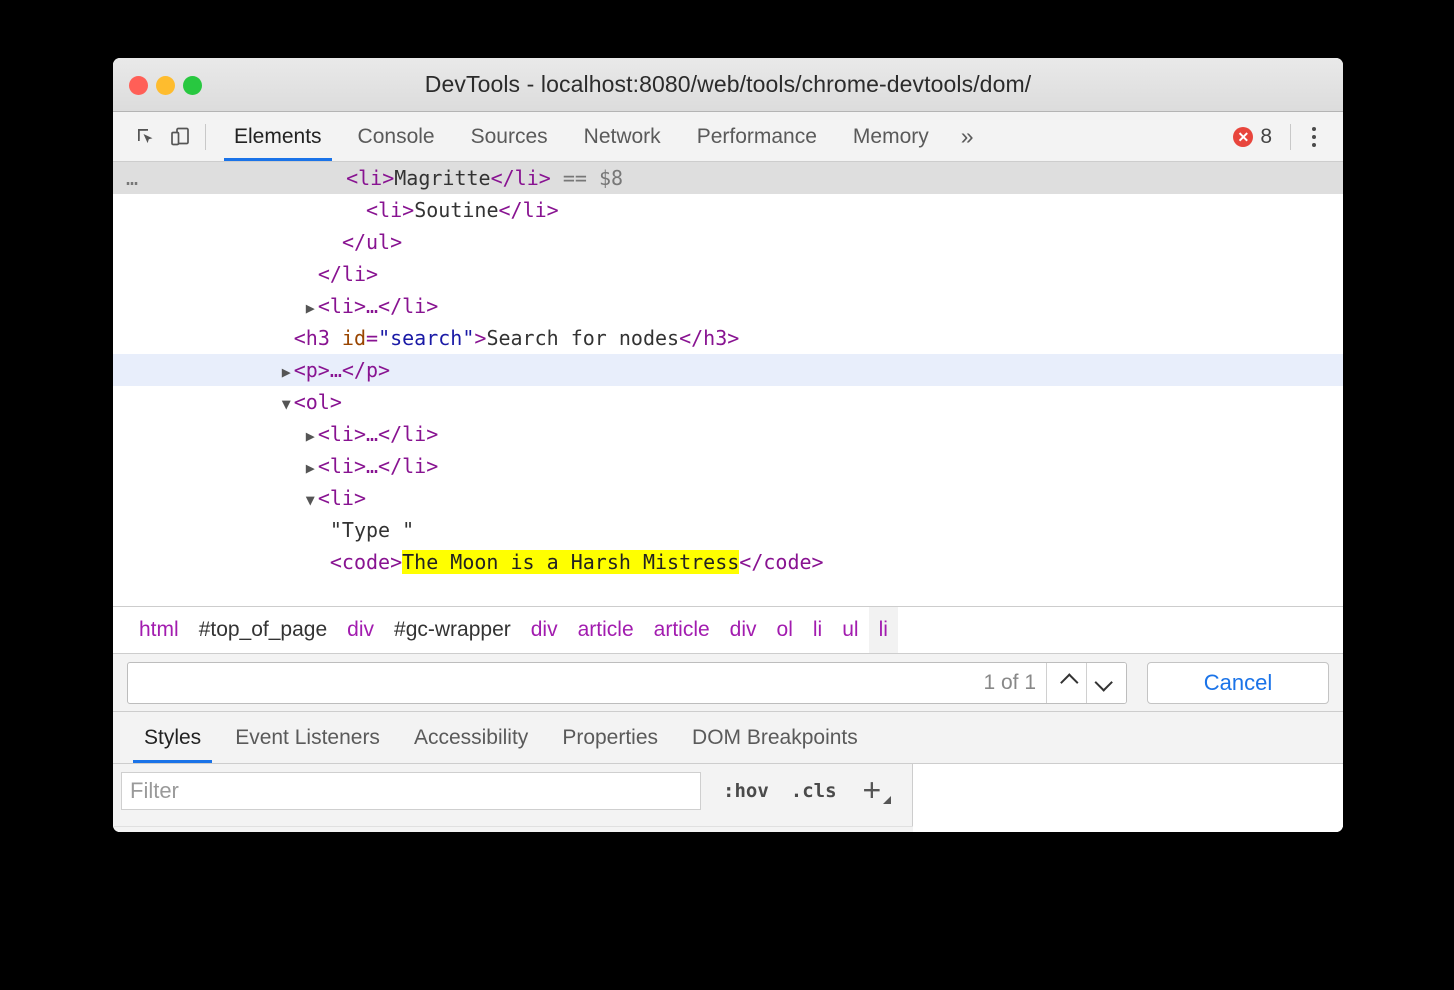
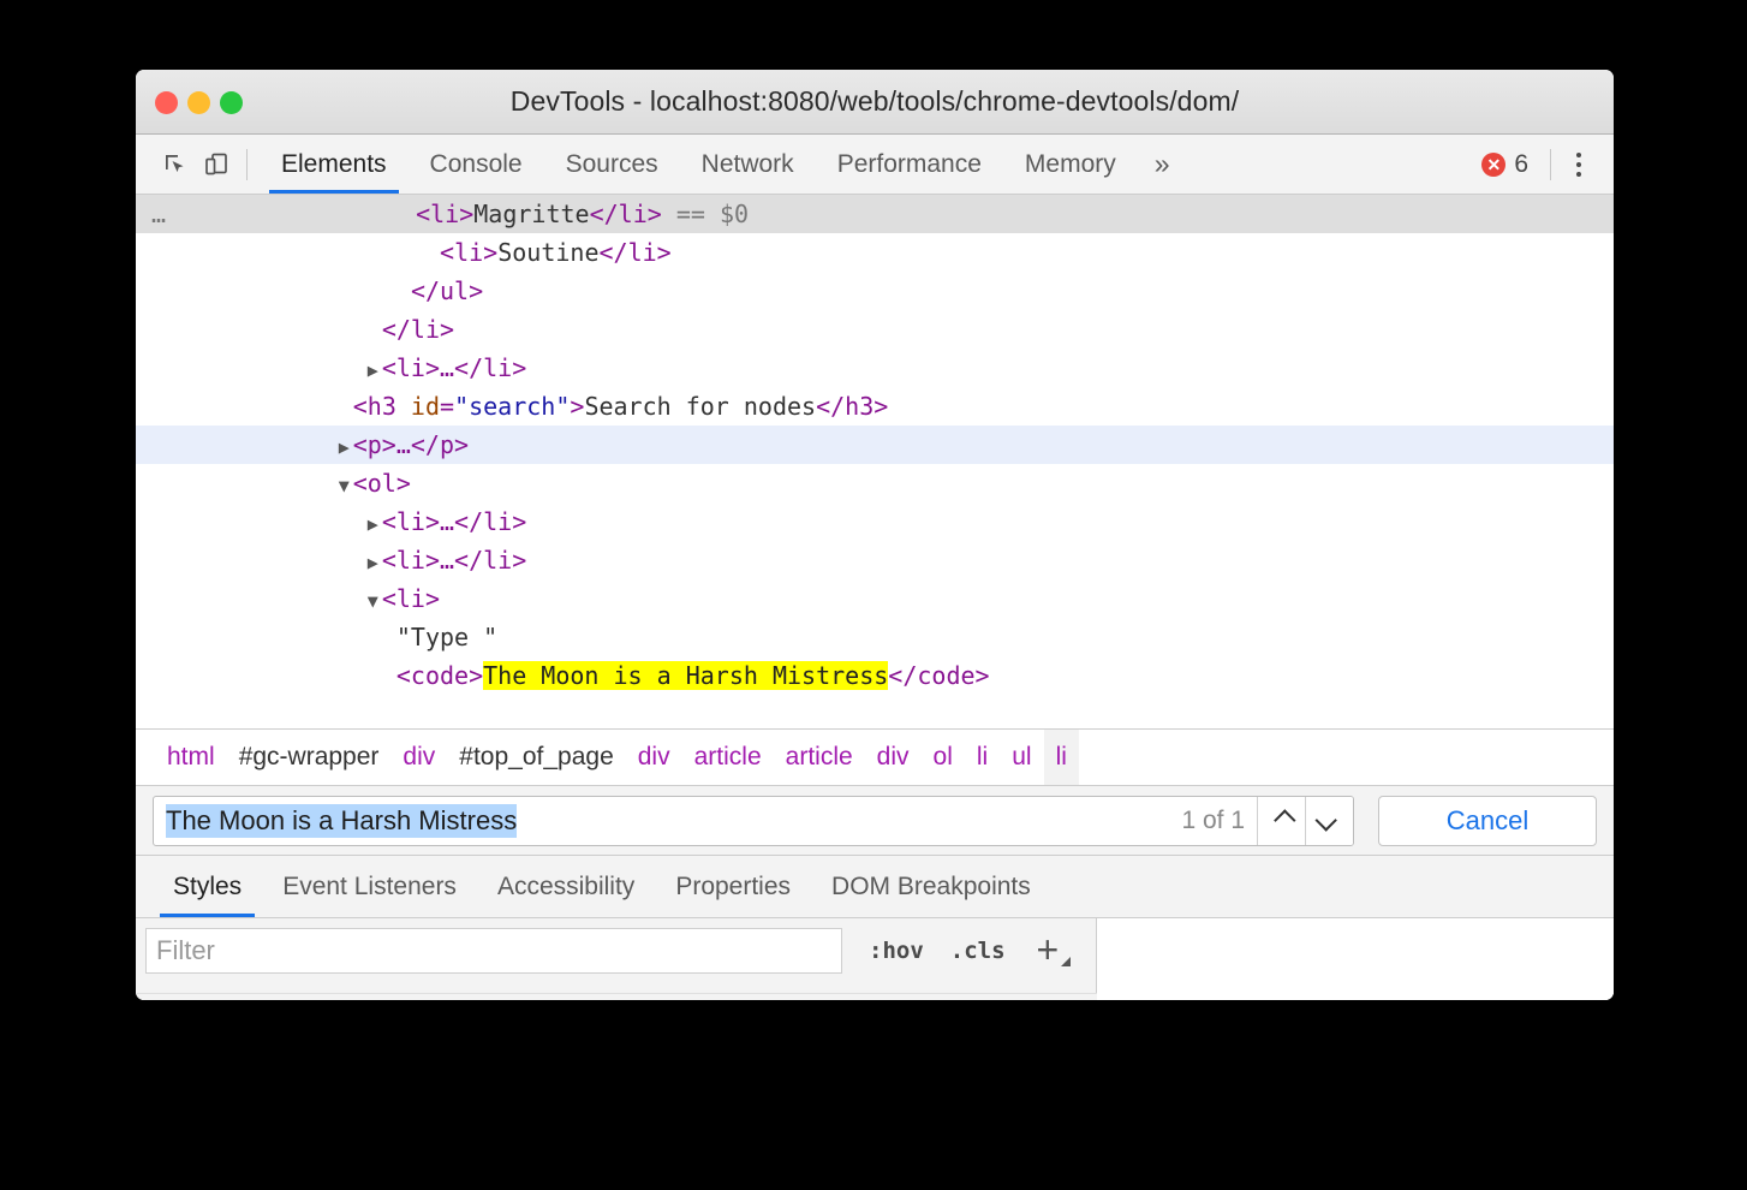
  DevTools - localhost:8080/web/tools/chrome-devtools/dom/
  Elements
  Console
  Sources
  Network
  Performance
  Memory
  »
  ✕
- 8
+ 6
- … <li>Magritte</li> == $8
+ … <li>Magritte</li> == $0
  <li>Soutine</li>
  </ul>
  </li>
  ▶ <li>…</li>
  <h3 id="search">Search for nodes</h3>
  ▶ <p>…</p>
  ▼ <ol>
  ▶ <li>…</li>
  ▶ <li>…</li>
  ▼ <li>
  "Type "
  <code>The Moon is a Harsh Mistress</code>
  html
- #top_of_page
+ #gc-wrapper
  div
- #gc-wrapper
+ #top_of_page
  div
  article
  article
  div
  ol
  li
  ul
  li
+ The Moon is a Harsh Mistress
  1 of 1
  Cancel
  Styles
  Event Listeners
  Accessibility
  Properties
  DOM Breakpoints
  Filter
  :hov
  .cls
  +
